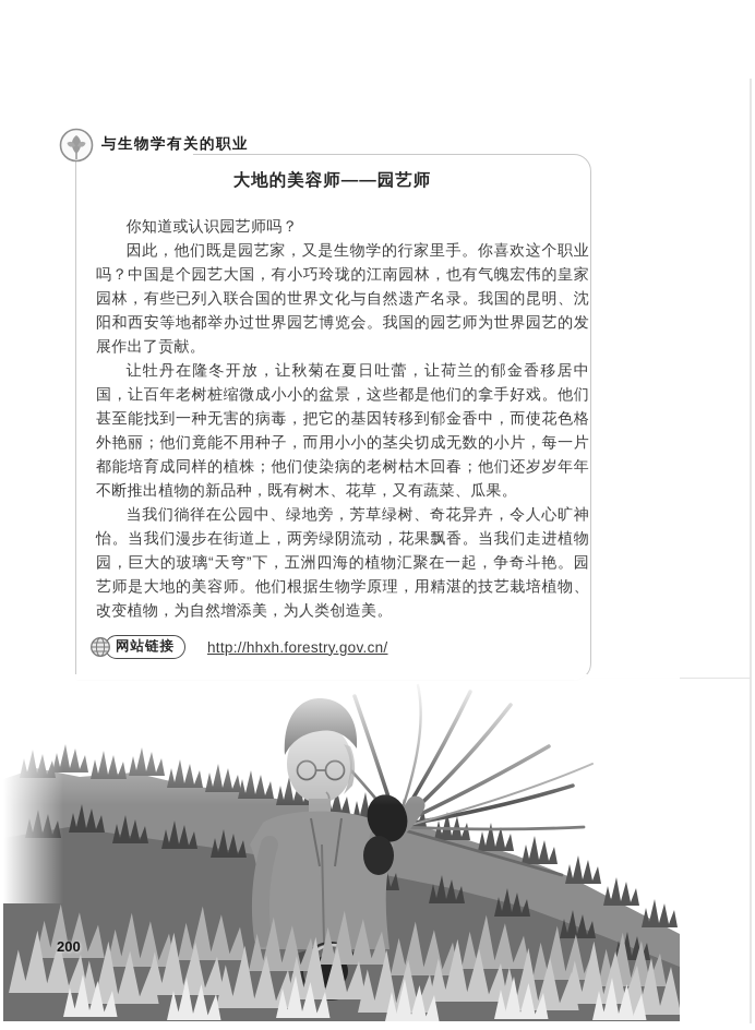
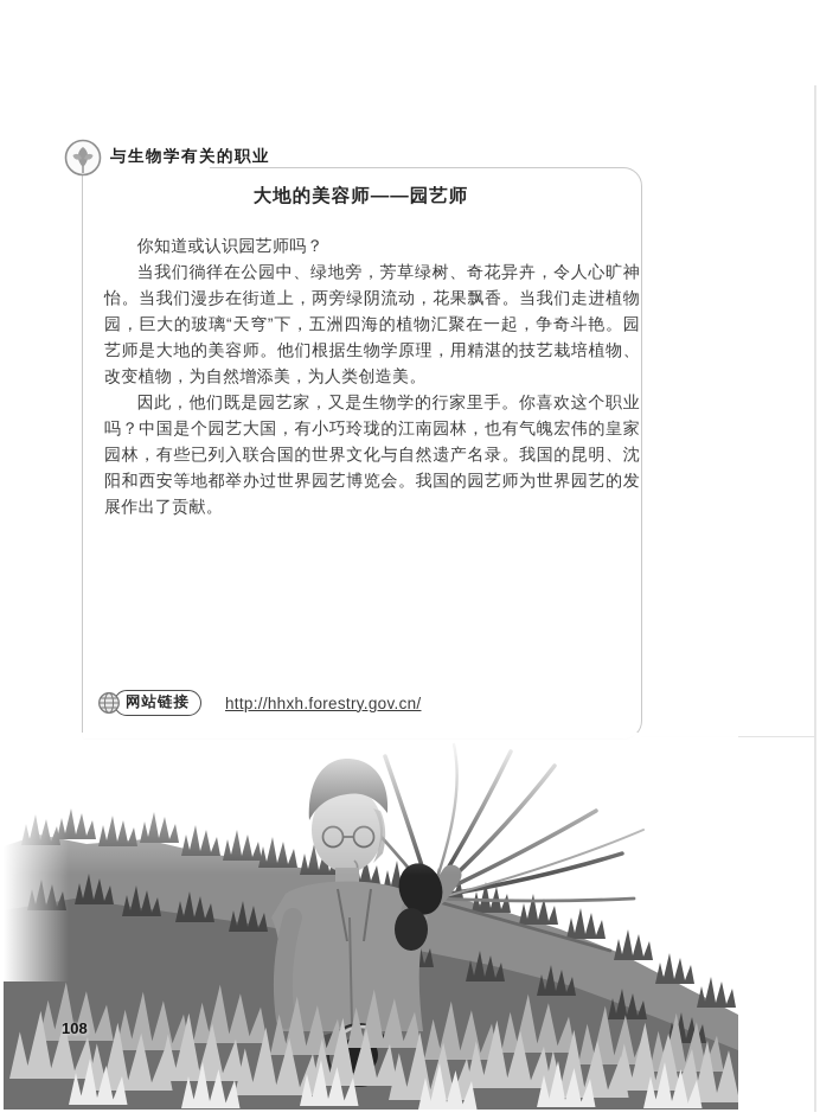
  与生物学有关的职业
  大地的美容师——园艺师
  你知道或认识园艺师吗？
- 因此，他们既是园艺家，又是生物学的行家里手。你喜欢这个职业吗？中国是个园艺大国，有小巧玲珑的江南园林，也有气魄宏伟的皇家园林，有些已列入联合国的世界文化与自然遗产名录。我国的昆明、沈阳和西安等地都举办过世界园艺博览会。我国的园艺师为世界园艺的发展作出了贡献。
+ 当我们徜徉在公园中、绿地旁，芳草绿树、奇花异卉，令人心旷神怡。当我们漫步在街道上，两旁绿阴流动，花果飘香。当我们走进植物园，巨大的玻璃“天穹”下，五洲四海的植物汇聚在一起，争奇斗艳。园艺师是大地的美容师。他们根据生物学原理，用精湛的技艺栽培植物、改变植物，为自然增添美，为人类创造美。
- 让牡丹在隆冬开放，让秋菊在夏日吐蕾，让荷兰的郁金香移居中国，让百年老树桩缩微成小小的盆景，这些都是他们的拿手好戏。他们甚至能找到一种无害的病毒，把它的基因转移到郁金香中，而使花色格外艳丽；他们竟能不用种子，而用小小的茎尖切成无数的小片，每一片都能培育成同样的植株；他们使染病的老树枯木回春；他们还岁岁年年不断推出植物的新品种，既有树木、花草，又有蔬菜、瓜果。
- 当我们徜徉在公园中、绿地旁，芳草绿树、奇花异卉，令人心旷神怡。当我们漫步在街道上，两旁绿阴流动，花果飘香。当我们走进植物园，巨大的玻璃“天穹”下，五洲四海的植物汇聚在一起，争奇斗艳。园艺师是大地的美容师。他们根据生物学原理，用精湛的技艺栽培植物、改变植物，为自然增添美，为人类创造美。
+ 因此，他们既是园艺家，又是生物学的行家里手。你喜欢这个职业吗？中国是个园艺大国，有小巧玲珑的江南园林，也有气魄宏伟的皇家园林，有些已列入联合国的世界文化与自然遗产名录。我国的昆明、沈阳和西安等地都举办过世界园艺博览会。我国的园艺师为世界园艺的发展作出了贡献。
  网站链接
  http://hhxh.forestry.gov.cn/
- 200
+ 108
